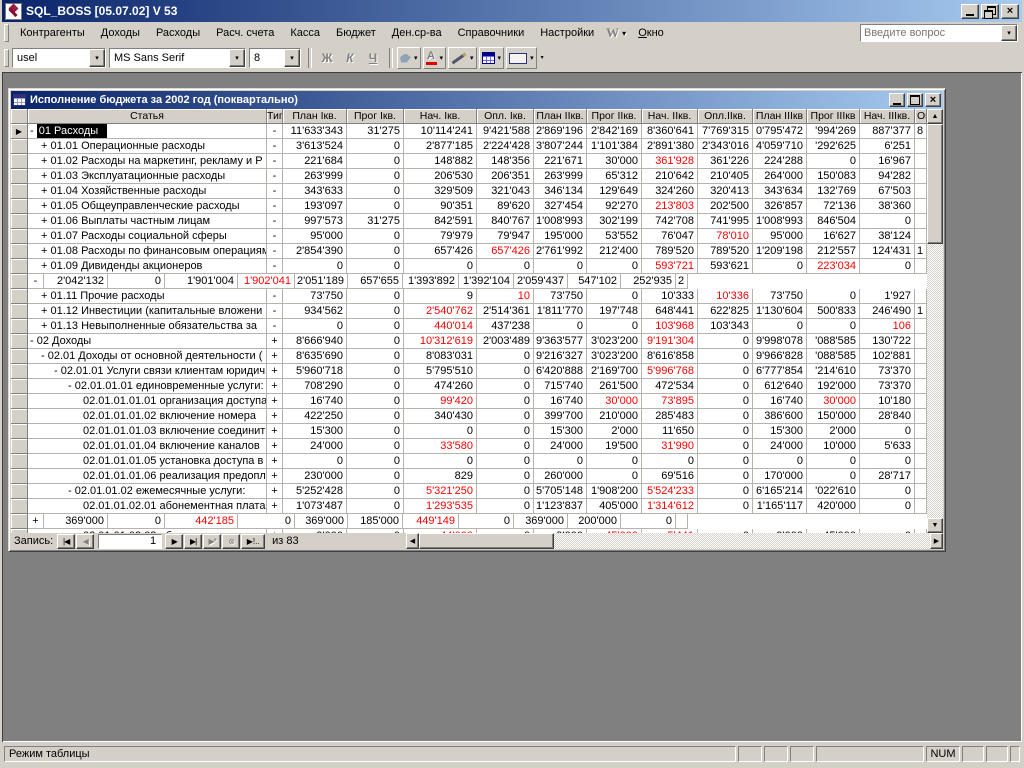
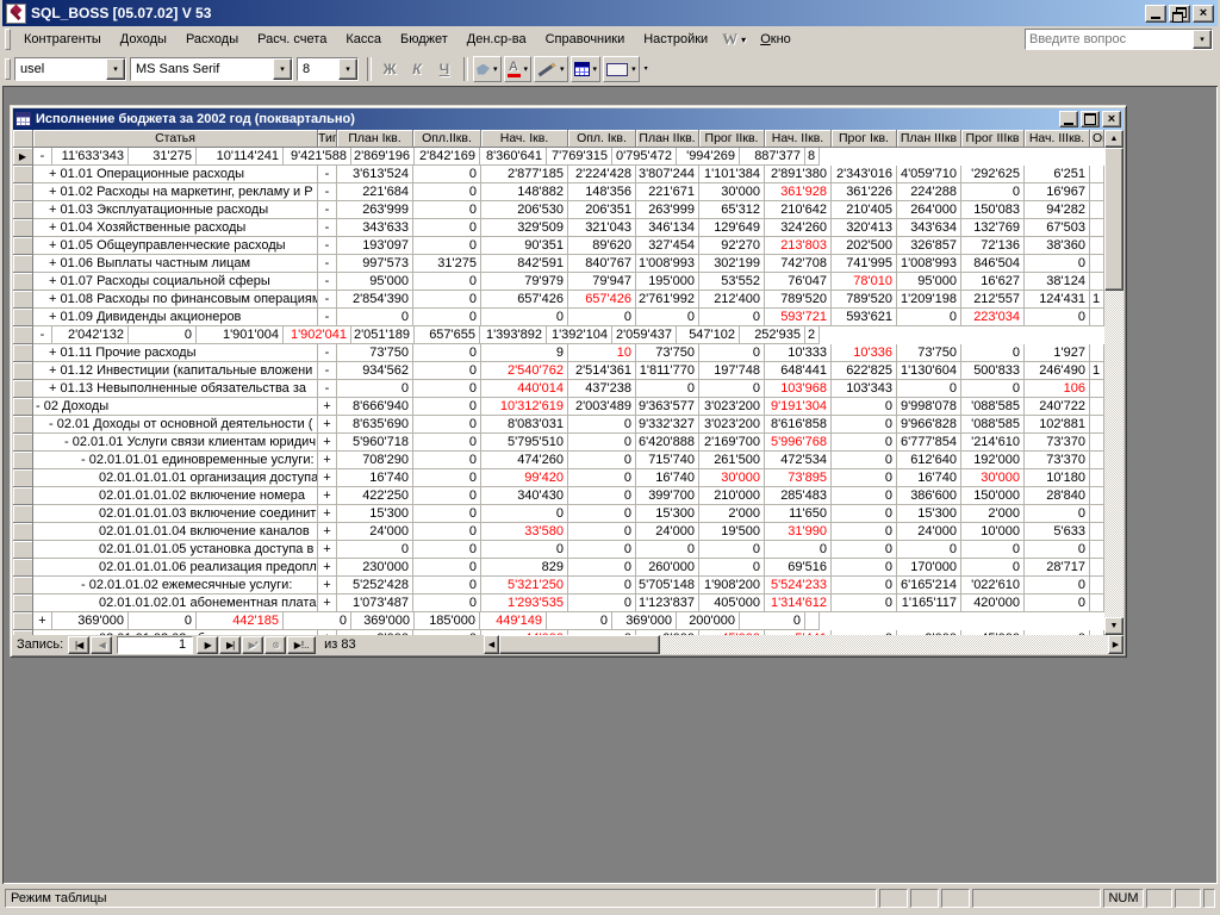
  SQL_BOSS [05.07.02] V 53
  ×
  Контрагенты
  Доходы
  Расходы
  Расч. счета
  Касса
  Бюджет
  Ден.ср-ва
  Справочники
  Настройки
  W
  ▾
  Окно
  Введите вопрос
  usel
  MS Sans Serif
  8
  Ж
  К
  Ч
  А
  Исполнение бюджета за 2002 год (поквартально)
  ×
  Статья
  Тип
  План Iкв.
- Прог Iкв.
+ Опл.IIкв.
  Нач. Iкв.
  Опл. Iкв.
  План IIкв.
  Прог IIкв.
  Нач. IIкв.
- Опл.IIкв.
+ Прог Iкв.
  План IIIкв
  Прог IIIкв
  Нач. IIIкв.
  ▶
- - 01 Расходы
  -
  11'633'343
  31'275
  10'114'241
  9'421'588
  2'869'196
  2'842'169
  8'360'641
  7'769'315
  0'795'472
  '994'269
  887'377
  8
  + 01.01 Операционные расходы
  -
  3'613'524
  0
  2'877'185
  2'224'428
  3'807'244
  1'101'384
  2'891'380
  2'343'016
  4'059'710
  '292'625
  6'251
  + 01.02 Расходы на маркетинг, рекламу и Р
  -
  221'684
  0
  148'882
  148'356
  221'671
  30'000
  361'928
  361'226
  224'288
  0
  16'967
  + 01.03 Эксплуатационные расходы
  -
  263'999
  0
  206'530
  206'351
  263'999
  65'312
  210'642
  210'405
  264'000
  150'083
  94'282
  + 01.04 Хозяйственные расходы
  -
  343'633
  0
  329'509
  321'043
  346'134
  129'649
  324'260
  320'413
  343'634
  132'769
  67'503
  + 01.05 Общеуправленческие расходы
  -
  193'097
  0
  90'351
  89'620
  327'454
  92'270
  213'803
  202'500
  326'857
  72'136
  38'360
  + 01.06 Выплаты частным лицам
  -
  997'573
  31'275
  842'591
  840'767
  1'008'993
  302'199
  742'708
  741'995
  1'008'993
  846'504
  0
  + 01.07 Расходы социальной сферы
  -
  95'000
  0
  79'979
  79'947
  195'000
  53'552
  76'047
  78'010
  95'000
  16'627
  38'124
  + 01.08 Расходы по финансовым операциям
  -
  2'854'390
  0
  657'426
  657'426
  2'761'992
  212'400
  789'520
  789'520
  1'209'198
  212'557
  124'431
  1
  + 01.09 Дивиденды акционеров
  -
  0
  0
  0
  0
  0
  0
  593'721
  593'621
  0
  223'034
  0
  -
  2'042'132
  0
  1'901'004
  1'902'041
  2'051'189
  657'655
  1'393'892
  1'392'104
  2'059'437
  547'102
  252'935
  2
  + 01.11 Прочие расходы
  -
  73'750
  0
  9
  10
  73'750
  0
  10'333
  10'336
  73'750
  0
  1'927
  + 01.12 Инвестиции (капитальные вложени
  -
  934'562
  0
  2'540'762
  2'514'361
  1'811'770
  197'748
  648'441
  622'825
  1'130'604
  500'833
  246'490
  1
  + 01.13 Невыполненные обязательства за
  -
  0
  0
  440'014
  437'238
  0
  0
  103'968
  103'343
  0
  0
  106
  - 02 Доходы
  +
  8'666'940
  0
  10'312'619
  2'003'489
  9'363'577
  3'023'200
  9'191'304
  0
  9'998'078
  '088'585
- 130'722
+ 240'722
  - 02.01 Доходы от основной деятельности (
  +
  8'635'690
  0
  8'083'031
  0
- 9'216'327
+ 9'332'327
  3'023'200
  8'616'858
  0
  9'966'828
  '088'585
  102'881
  - 02.01.01 Услуги связи клиентам юридич
  +
  5'960'718
  0
  5'795'510
  0
  6'420'888
  2'169'700
  5'996'768
  0
  6'777'854
  '214'610
  73'370
  - 02.01.01.01 единовременные услуги:
  +
  708'290
  0
  474'260
  0
  715'740
  261'500
  472'534
  0
  612'640
  192'000
  73'370
  02.01.01.01.01 организация доступа
  +
  16'740
  0
  99'420
  0
  16'740
  30'000
  73'895
  0
  16'740
  30'000
  10'180
  02.01.01.01.02 включение номера
  +
  422'250
  0
  340'430
  0
  399'700
  210'000
  285'483
  0
  386'600
  150'000
  28'840
  02.01.01.01.03 включение соединит
  +
  15'300
  0
  0
  0
  15'300
  2'000
  11'650
  0
  15'300
  2'000
  0
  02.01.01.01.04 включение каналов
  +
  24'000
  0
  33'580
  0
  24'000
  19'500
  31'990
  0
  24'000
  10'000
  5'633
  02.01.01.01.05 установка доступа в
  +
  0
  0
  0
  0
  0
  0
  0
  0
  0
  0
  0
  02.01.01.01.06 реализация предопл
  +
  230'000
  0
  829
  0
  260'000
  0
  69'516
  0
  170'000
  0
  28'717
  - 02.01.01.02 ежемесячные услуги:
  +
  5'252'428
  0
  5'321'250
  0
  5'705'148
  1'908'200
  5'524'233
  0
  6'165'214
  '022'610
  0
  02.01.01.02.01 абонементная плата
  +
  1'073'487
  0
  1'293'535
  0
  1'123'837
  405'000
  1'314'612
  0
  1'165'117
  420'000
  0
  +
  369'000
  0
  442'185
  0
  369'000
  185'000
  449'149
  0
  369'000
  200'000
  0
  Запись:
  |◀
  ◀
  1
  ▶
  ▶|
  ▶*
  ⊗
  ▶!..
  из 83
  Режим таблицы
  NUM
